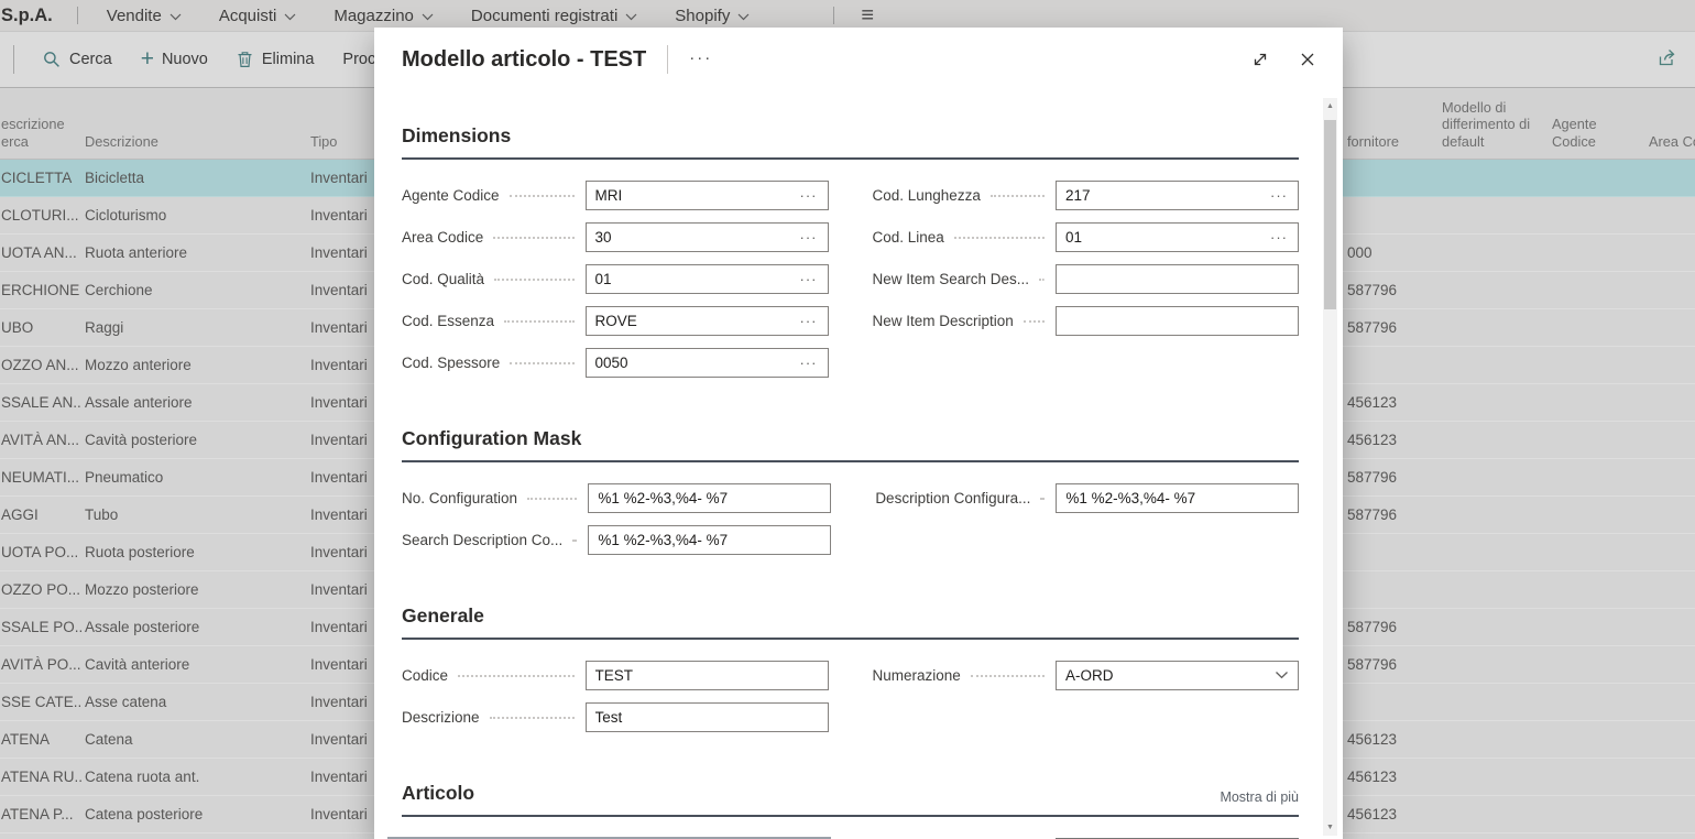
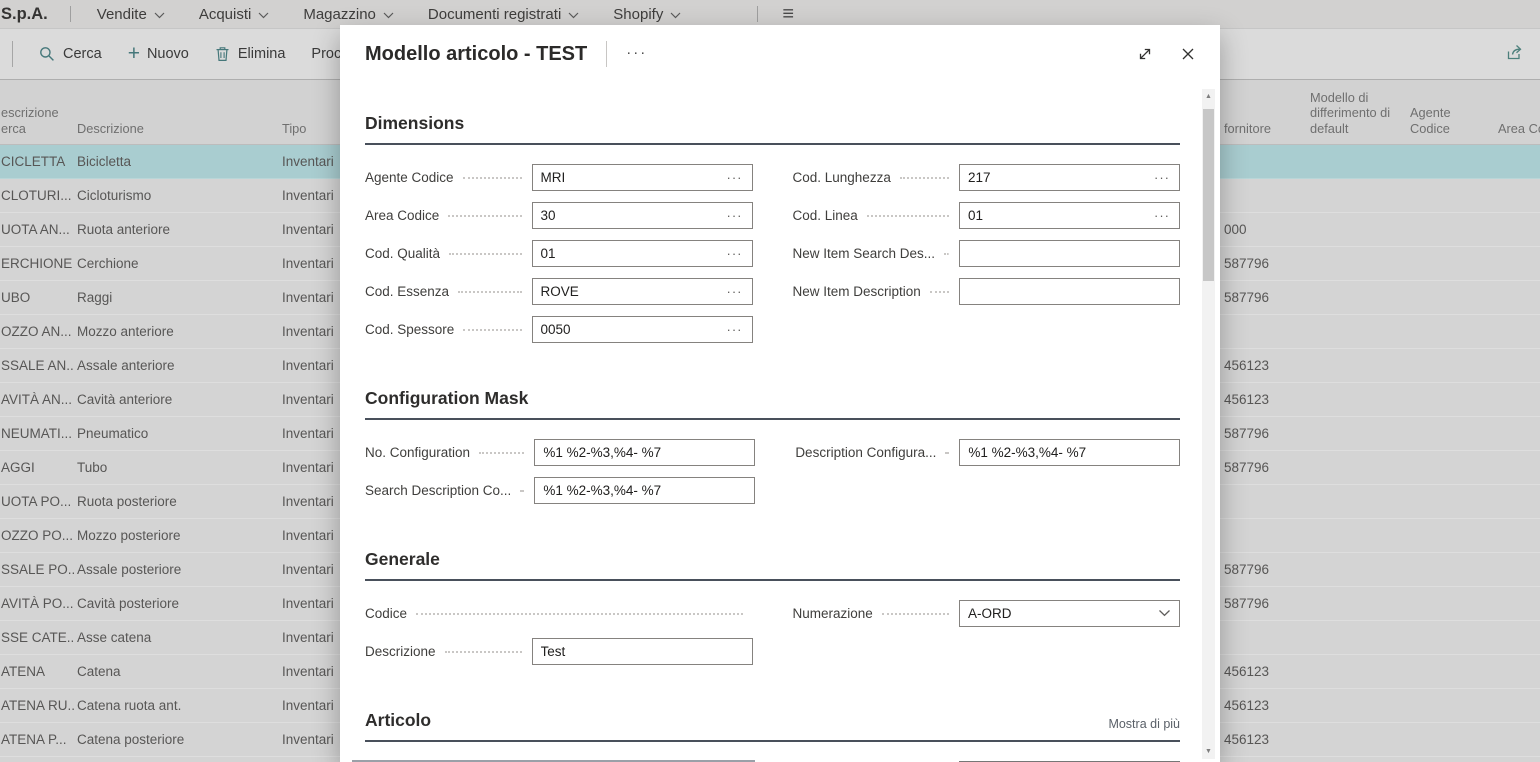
  S.p.A.
  Vendite
  Acquisti
  Magazzino
  Documenti registrati
  Shopify
  ≡
  Cerca
  +
  Nuovo
  Elimina
  escrizione
  erca
  Descrizione
  Tipo
  fornitore
  Modello di
  differimento di
  default
  Agente
  Codice
  Area C
  CICLETTA
  Bicicletta
  Inventari
  CLOTURI...
  Cicloturismo
  Inventari
  UOTA AN...
  Ruota anteriore
  Inventari
  000
  ERCHIONE
  Cerchione
  Inventari
  587796
  UBO
  Raggi
  Inventari
  587796
  OZZO AN...
  Mozzo anteriore
  Inventari
  SSALE AN..
  Assale anteriore
  Inventari
  456123
  AVITÀ AN...
- Cavità posteriore
+ Cavità anteriore
  Inventari
  456123
  NEUMATI...
  Pneumatico
  Inventari
  587796
  AGGI
  Tubo
  Inventari
  587796
  UOTA PO...
  Ruota posteriore
  Inventari
  OZZO PO...
  Mozzo posteriore
  Inventari
  SSALE PO..
  Assale posteriore
  Inventari
  587796
  AVITÀ PO...
- Cavità anteriore
+ Cavità posteriore
  Inventari
  587796
  SSE CATE..
  Asse catena
  Inventari
  ATENA
  Catena
  Inventari
  456123
  ATENA RU..
  Catena ruota ant.
  Inventari
  456123
  ATENA P...
  Catena posteriore
  Inventari
  456123
  Modello articolo - TEST
  ···
  Dimensions
  Agente Codice
  MRI
  ···
  Area Codice
  30
  ···
  Cod. Qualità
  01
  ···
  Cod. Essenza
  ROVE
  ···
  Cod. Spessore
  0050
  ···
  Cod. Lunghezza
  217
  ···
  Cod. Linea
  01
  ···
  New Item Search Des...
  New Item Description
  Configuration Mask
  No. Configuration
  %1 %2-%3,%4- %7
  Search Description Co...
  %1 %2-%3,%4- %7
  Description Configura...
  %1 %2-%3,%4- %7
  Generale
  Codice
- TEST
  Descrizione
  Test
  Numerazione
  A-ORD
  Articolo
  Mostra di più
